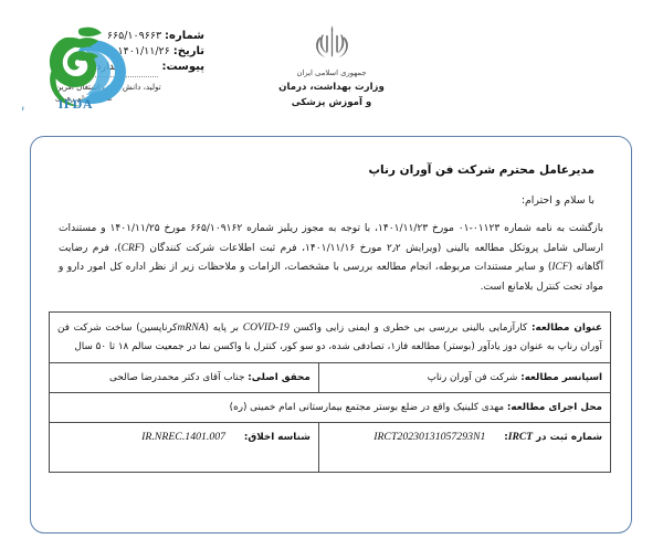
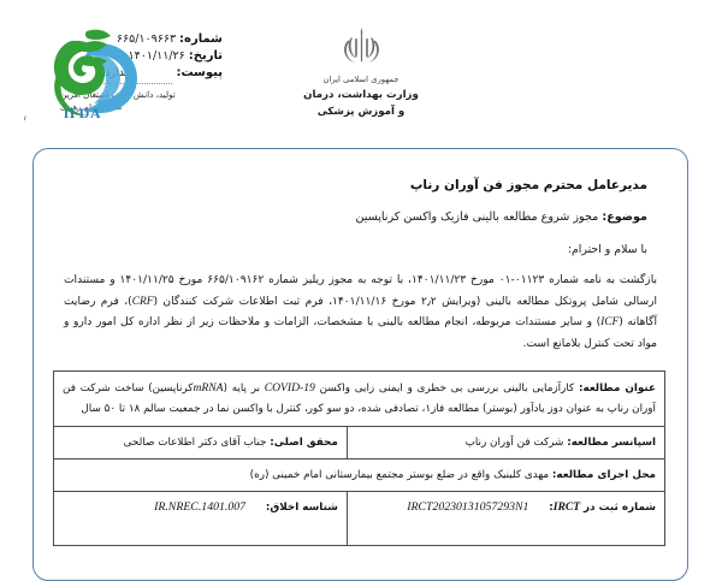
  شماره:
  ۶۶۵/۱۰۹۶۶۳
  تاریخ:
  ۱۴۰۱/۱۱/۲۶
  پیوست:
  دارد
  تولید، دانش، اشتغا فرین
  جمهوری اسلامی ایران
  وزارت بهداشت، درمان
  و آموزش پزشکی
  IFDA
- مدیرعامل محترم شرکت فن آوران رناپ
+ مدیرعامل محترم مجوز فن آوران رناپ
+ موضوع: مجوز شروع مطالعه بالینی فازیک واکسن کرناپسین
  با سلام و احترام:
- بازگشت به نامه شماره ۰۱۱۲۳-۰۱ مورخ ۱۴۰۱/۱۱/۲۳، با توجه به مجوز ریلیز شماره ۶۶۵/۱۰۹۱۶۲ مورخ ۱۴۰۱/۱۱/۲۵ و مستندات ارسالی شامل پروتکل مطالعه بالینی (ویرایش ۲٫۲ مورخ ۱۴۰۱/۱۱/۱۶، فرم ثبت اطلاعات شرکت کنندگان (CRF)، فرم رضایت آگاهانه (ICF) و سایر مستندات مربوطه، انجام مطالعه بررسی با مشخصات، الزامات و ملاحظات زیر از نظر اداره کل امور دارو و مواد تحت کنترل بلامانع است.
+ بازگشت به نامه شماره ۰۱۱۲۳-۰۱ مورخ ۱۴۰۱/۱۱/۲۳، با توجه به مجوز ریلیز شماره ۶۶۵/۱۰۹۱۶۲ مورخ ۱۴۰۱/۱۱/۲۵ و مستندات ارسالی شامل پروتکل مطالعه بالینی (ویرایش ۲٫۲ مورخ ۱۴۰۱/۱۱/۱۶، فرم ثبت اطلاعات شرکت کنندگان (CRF)، فرم رضایت آگاهانه (ICF) و سایر مستندات مربوطه، انجام مطالعه بالینی با مشخصات، الزامات و ملاحظات زیر از نظر اداره کل امور دارو و مواد تحت کنترل بلامانع است.
  عنوان مطالعه: کارآزمایی بالینی بررسی بی خطری و ایمنی زایی واکسن COVID-19 بر پایه (mRNAکرناپسین) ساخت شرکت فن آوران رناپ به عنوان دوز یادآور (بوستر) مطالعه فاز۱، تصادفی شده، دو سو کور، کنترل با واکسن نما در جمعیت سالم ۱۸ تا ۵۰ سال
- اسپانسر مطالعه: شرکت فن آوران رناپ	محقق اصلی: جناب آقای دکتر محمدرضا صالحی
+ اسپانسر مطالعه: شرکت فن آوران رناپ	محقق اصلی: جناب آقای دکتر اطلاعات صالحی
  محل اجرای مطالعه: مهدی کلینیک واقع در ضلع بوستر مجتمع بیمارستانی امام خمینی (ره)
  شماره ثبت در IRCT: IRCT20230131057293N1	شناسه اخلاق: IR.NREC.1401.007
